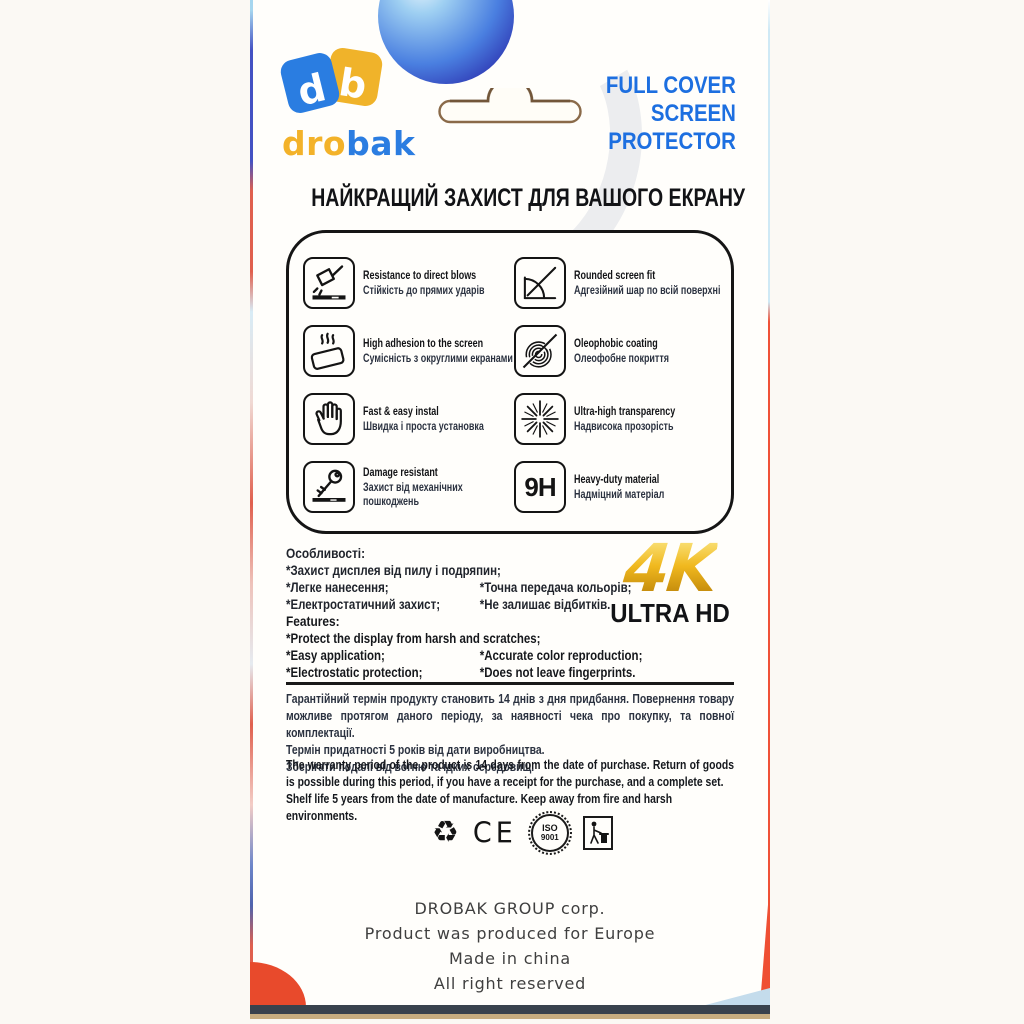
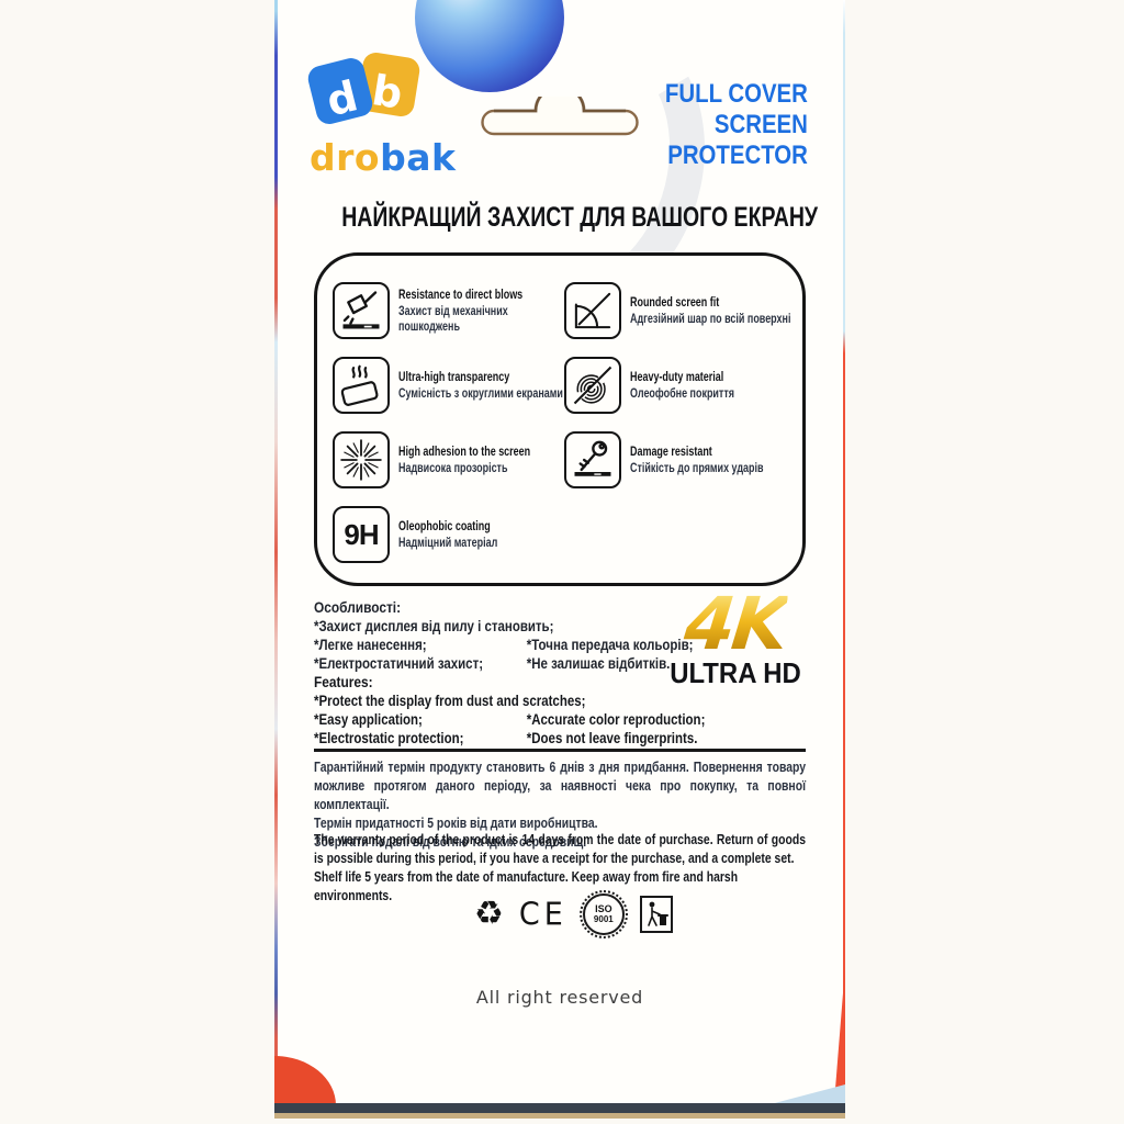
  drobak
  FULL COVER
  SCREEN
  PROTECTOR
  НАЙКРАЩИЙ ЗАХИСТ ДЛЯ ВАШОГО ЕКРАНУ
  Resistance to direct blows
- Стійкість до прямих ударів
+ Захист від механічних пошкоджень
  Rounded screen fit
  Адгезійний шар по всій поверхні
- High adhesion to the screen
+ Ultra-high transparency
  Сумісність з округлими екранами
- Oleophobic coating
+ Heavy-duty material
  Олеофобне покриття
- Fast & easy instal
- Швидка і проста установка
- Ultra-high transparency
+ High adhesion to the screen
  Надвисока прозорість
  Damage resistant
- Захист від механічних пошкоджень
+ Стійкість до прямих ударів
  9H
- Heavy-duty material
+ Oleophobic coating
  Надміцний матеріал
  Особливості:
- *Захист дисплея від пилу і подряпин;
+ *Захист дисплея від пилу і становить;
  *Легке нанесення;
  *Точна передача кольорі
  *Електростатичний захист;
  *Не залишає відбитків.
  Features:
- *Protect the display from harsh and scratches;
+ *Protect the display from dust and scratches;
  *Easy application;
  *Accurate color reproduction;
  *Electrostatic protection;
  *Does not leave fingerprints.
  ULTRA HD
- Гарантійний термін продукту становить 14 днів з дня придбання. Повернення товару можливе протягом даного періоду, за наявності чека про покупку, та повної комплектації.
+ Гарантійний термін продукту становить 6 днів з дня придбання. Повернення товару можливе протягом даного періоду, за наявності чека про покупку, та повної комплектації.
  Термін придатності 5 років від дати виробництва.
  Зберігати подалі від вогню та їдких середовищ.
  The warranty period of the product is 14 days from the date of purchase. Return of goods is possible during this period, if you have a receipt for the purchase, and a complete set.
  Shelf life 5 years from the date of manufacture. Keep away from fire and harsh environments.
  ♻
  CE
  ISO
  9001
- DROBAK GROUP corp.
- Product was produced for Europe
- Made in china
  All right reserved
